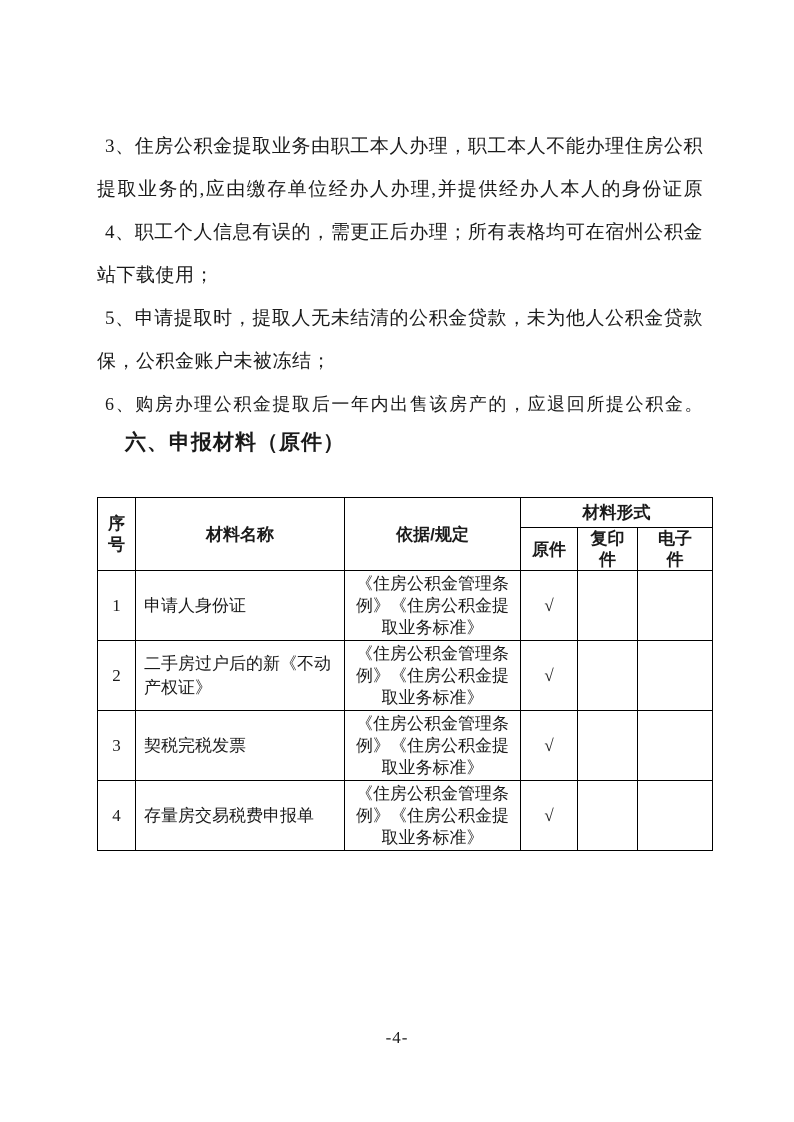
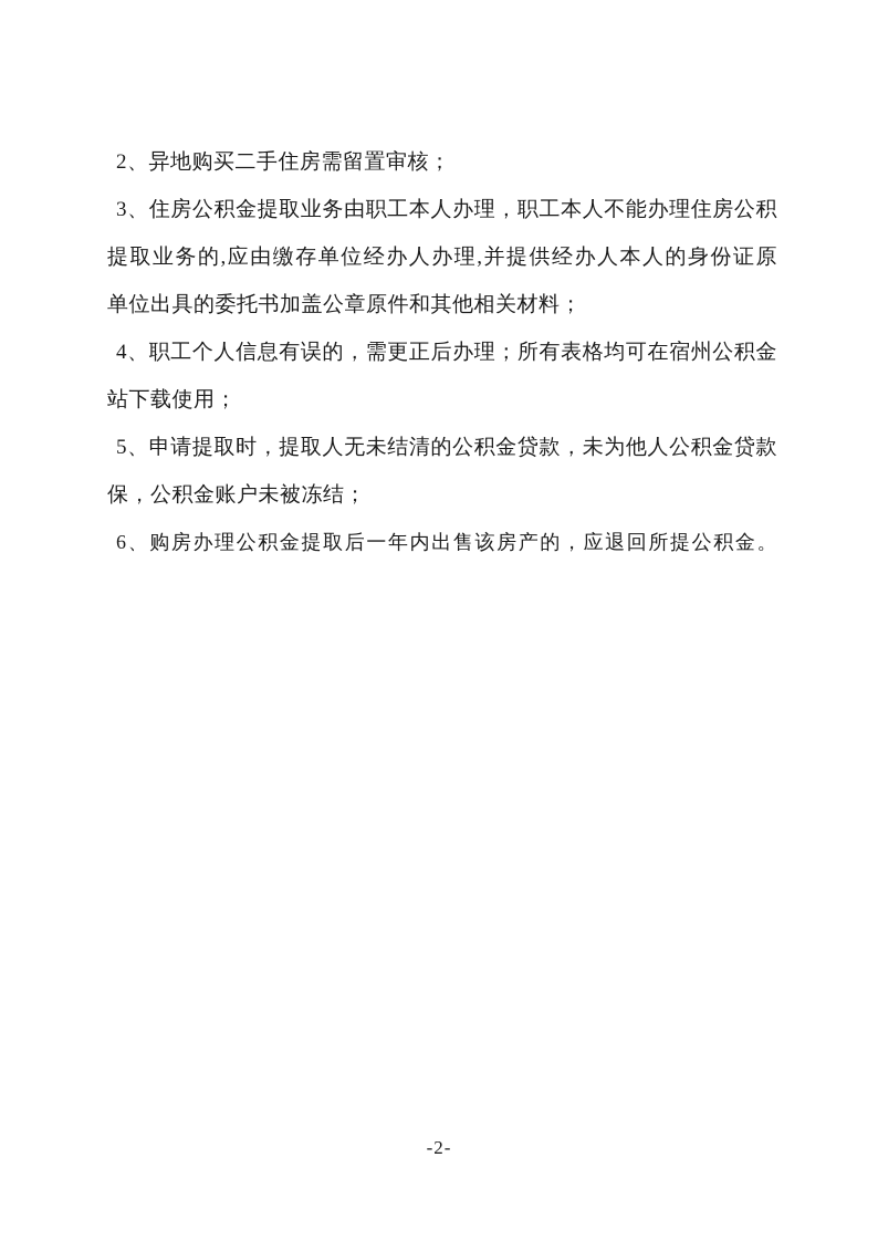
+ 2、异地购买二手住房需留置审核；
  3、住房公积金提取业务由职工本人办理，职工本人不能办理住房公积
  提取业务的,应由缴存单位经办人办理,并提供经办人本人的身份证原
+ 单位出具的委托书加盖公章原件和其他相关材料；
  4、职工个人信息有误的，需更正后办理；所有表格均可在宿州公积金
  站下载使用；
  5、申请提取时，提取人无未结清的公积金贷款，未为他人公积金贷款
  保，公积金账户未被冻结；
  6、购房办理公积金提取后一年内出售该房产的，应退回所提公积金。
- 六、申报材料（原件）
- 序 号	材料名称	依据/规定	材料形式
- 原件	复印 件	电子 件
- 1	申请人身份证	《住房公积金管理条例》《住房公积金提取业务标准》	√
- 2	二手房过户后的新《不动产权证》	《住房公积金管理条例》《住房公积金提取业务标准》	√
- 3	契税完税发票	《住房公积金管理条例》《住房公积金提取业务标准》	√
- 4	存量房交易税费申报单	《住房公积金管理条例》《住房公积金提取业务标准》	√
- -4-
+ -2-
